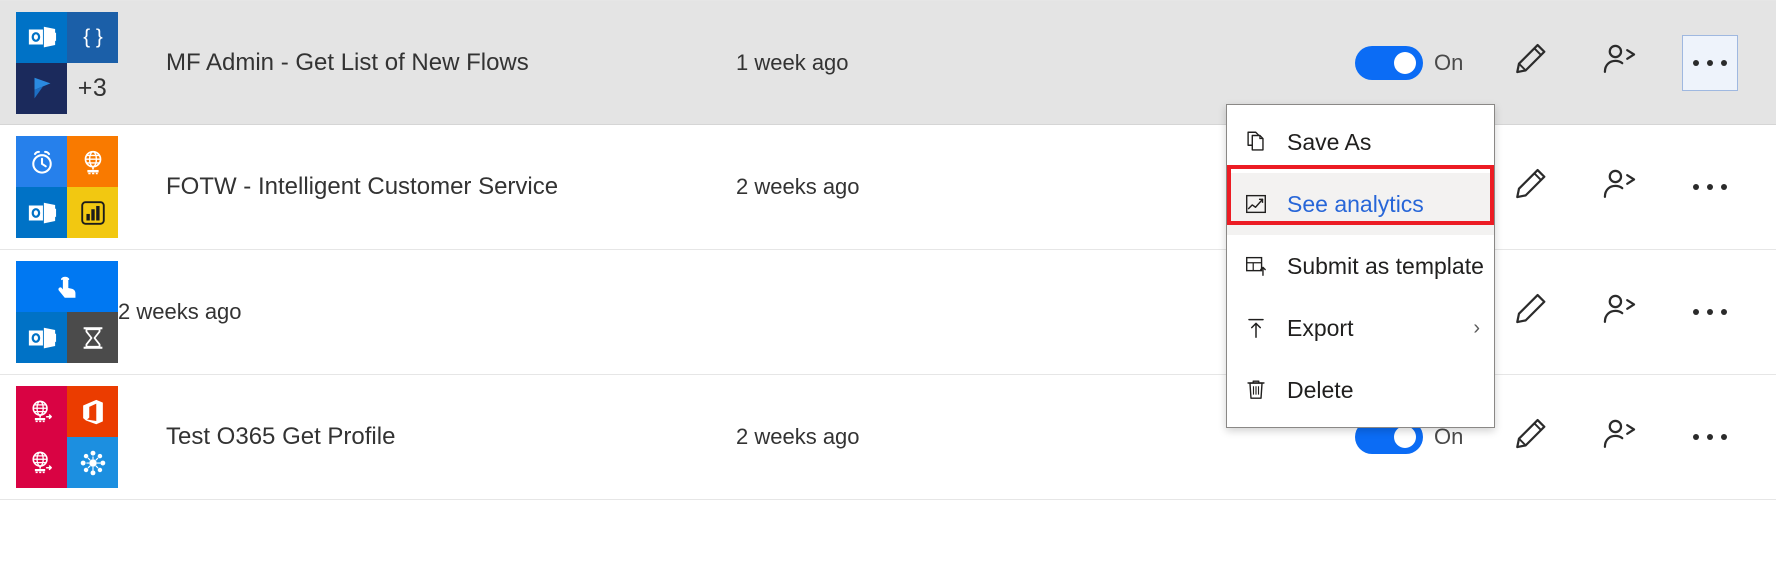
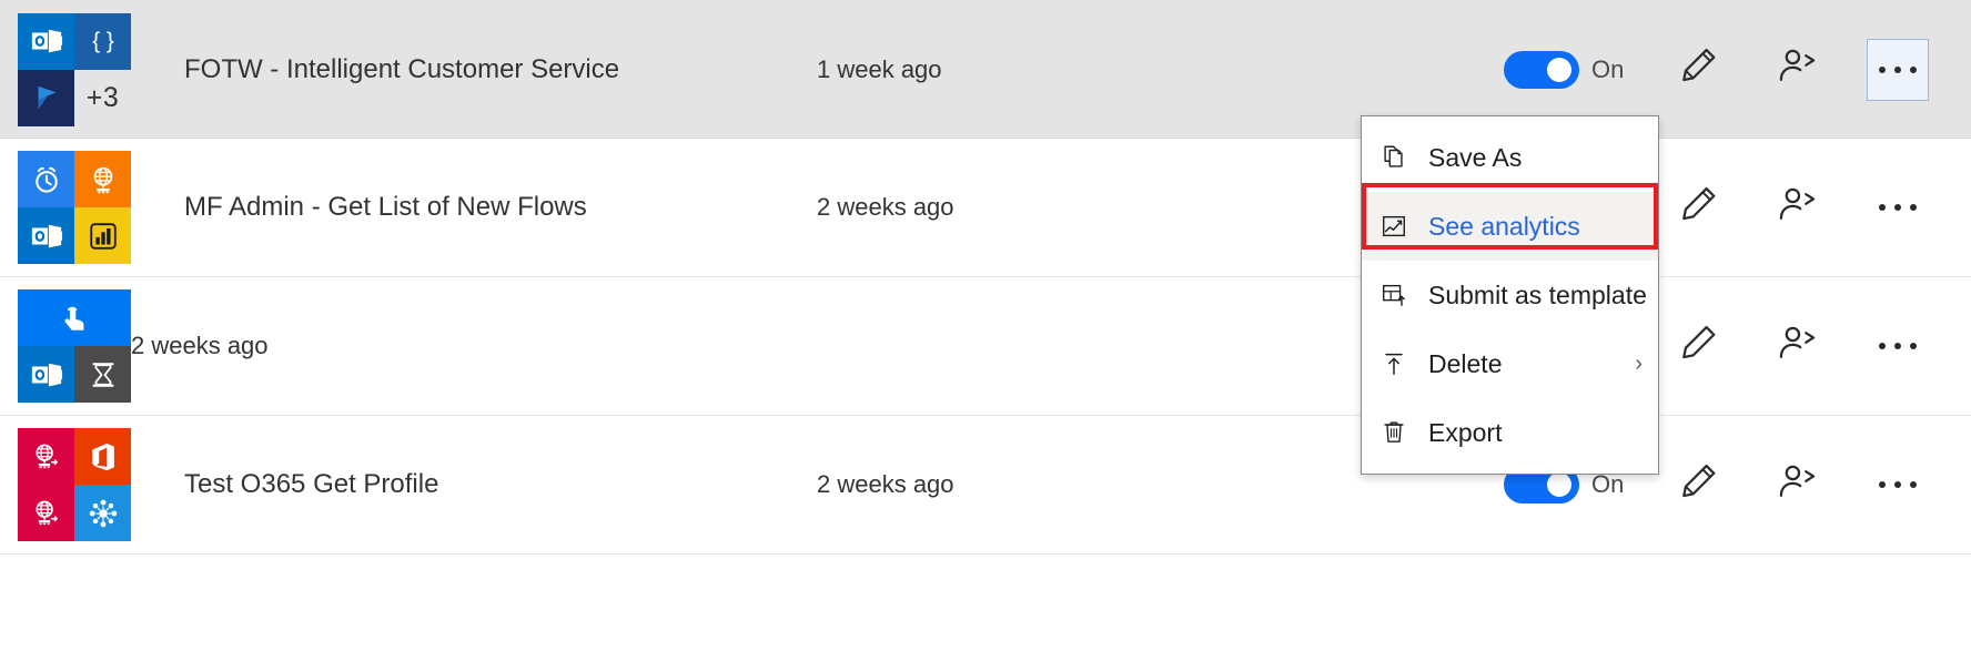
  { }
  +3
- MF Admin - Get List of New Flows
+ FOTW - Intelligent Customer Service
  1 week ago
  On
- FOTW - Intelligent Customer Service
+ MF Admin - Get List of New Flows
  2 weeks ago
  2 weeks ago
  Test O365 Get Profile
  2 weeks ago
  On
  Save As
  See analytics
  Submit as template
- Export
+ Delete
  ›
- Delete
+ Export
